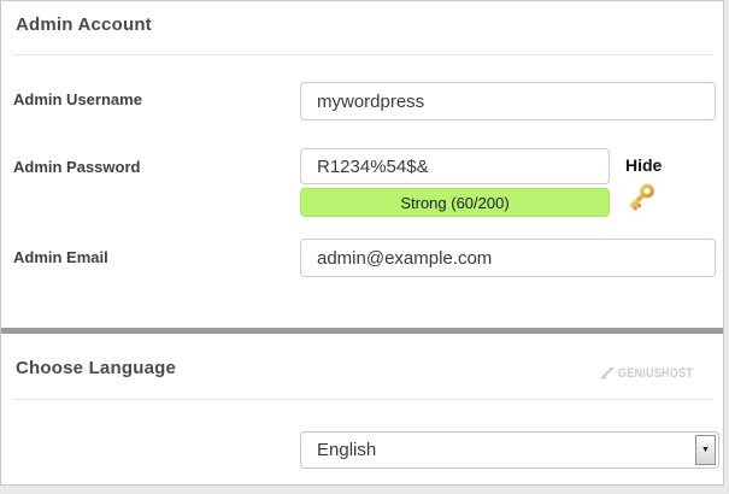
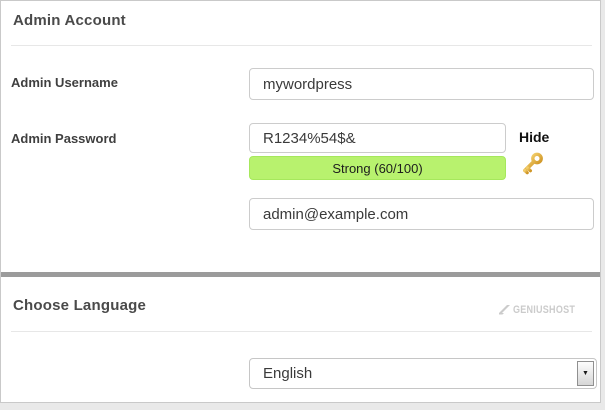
  Admin Account
  Admin Username
  mywordpress
  Admin Password
  R1234%54$&
  Hide
- Strong (60/200)
+ Strong (60/100)
- Admin Email
  admin@example.com
  Choose Language
  GENIUSHOST
  English
